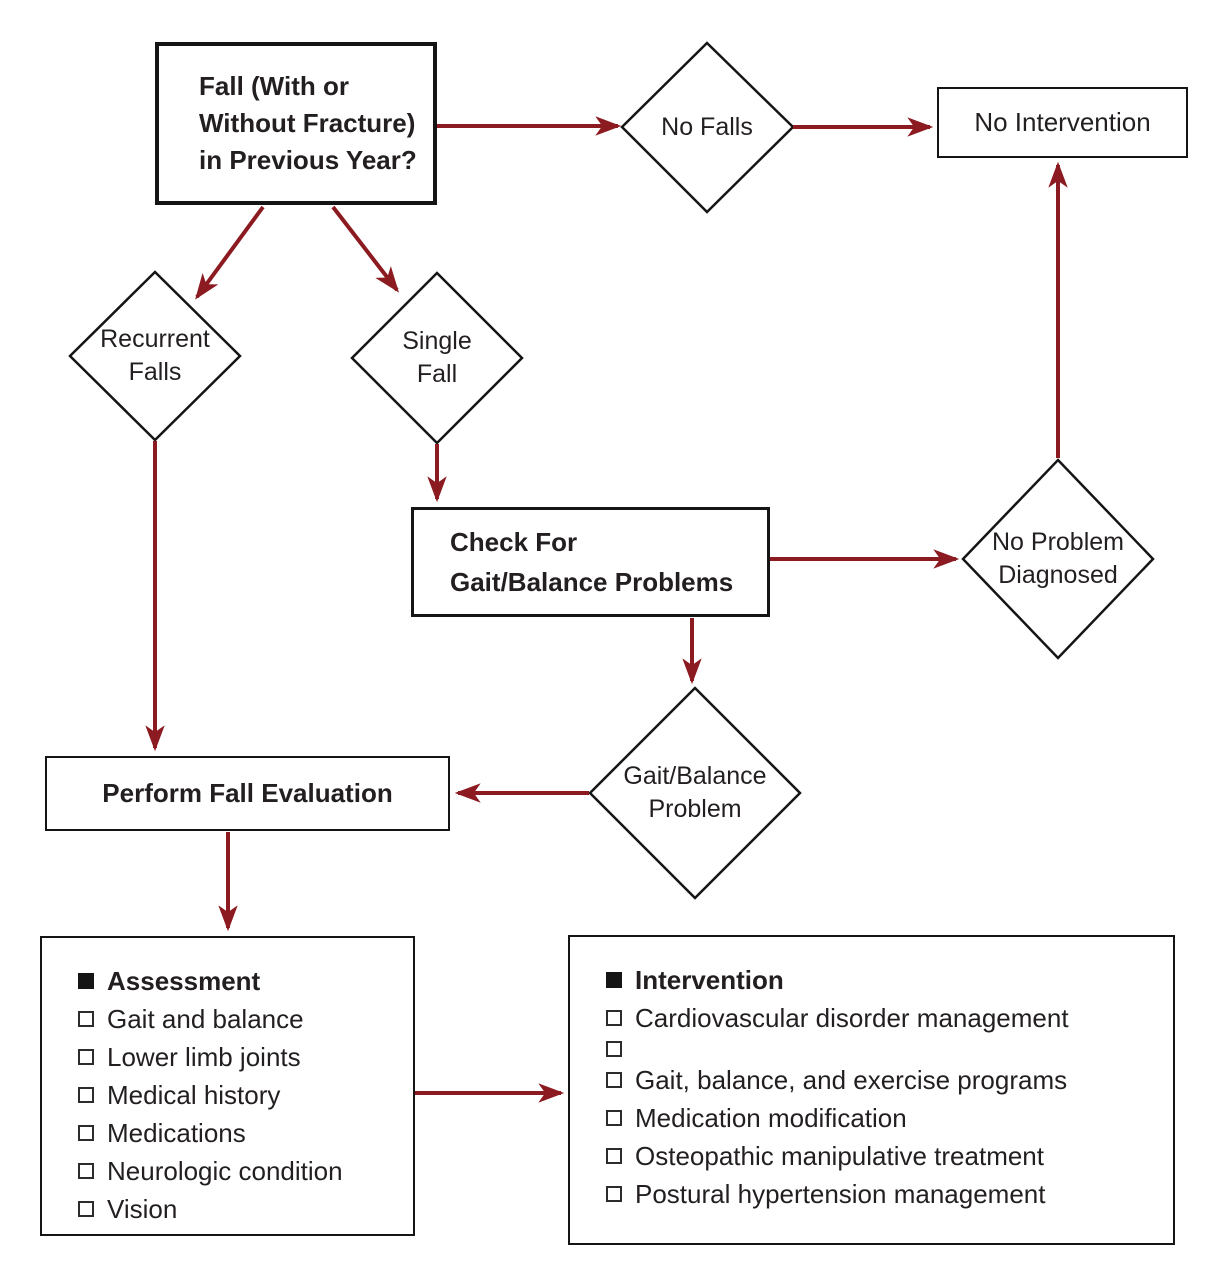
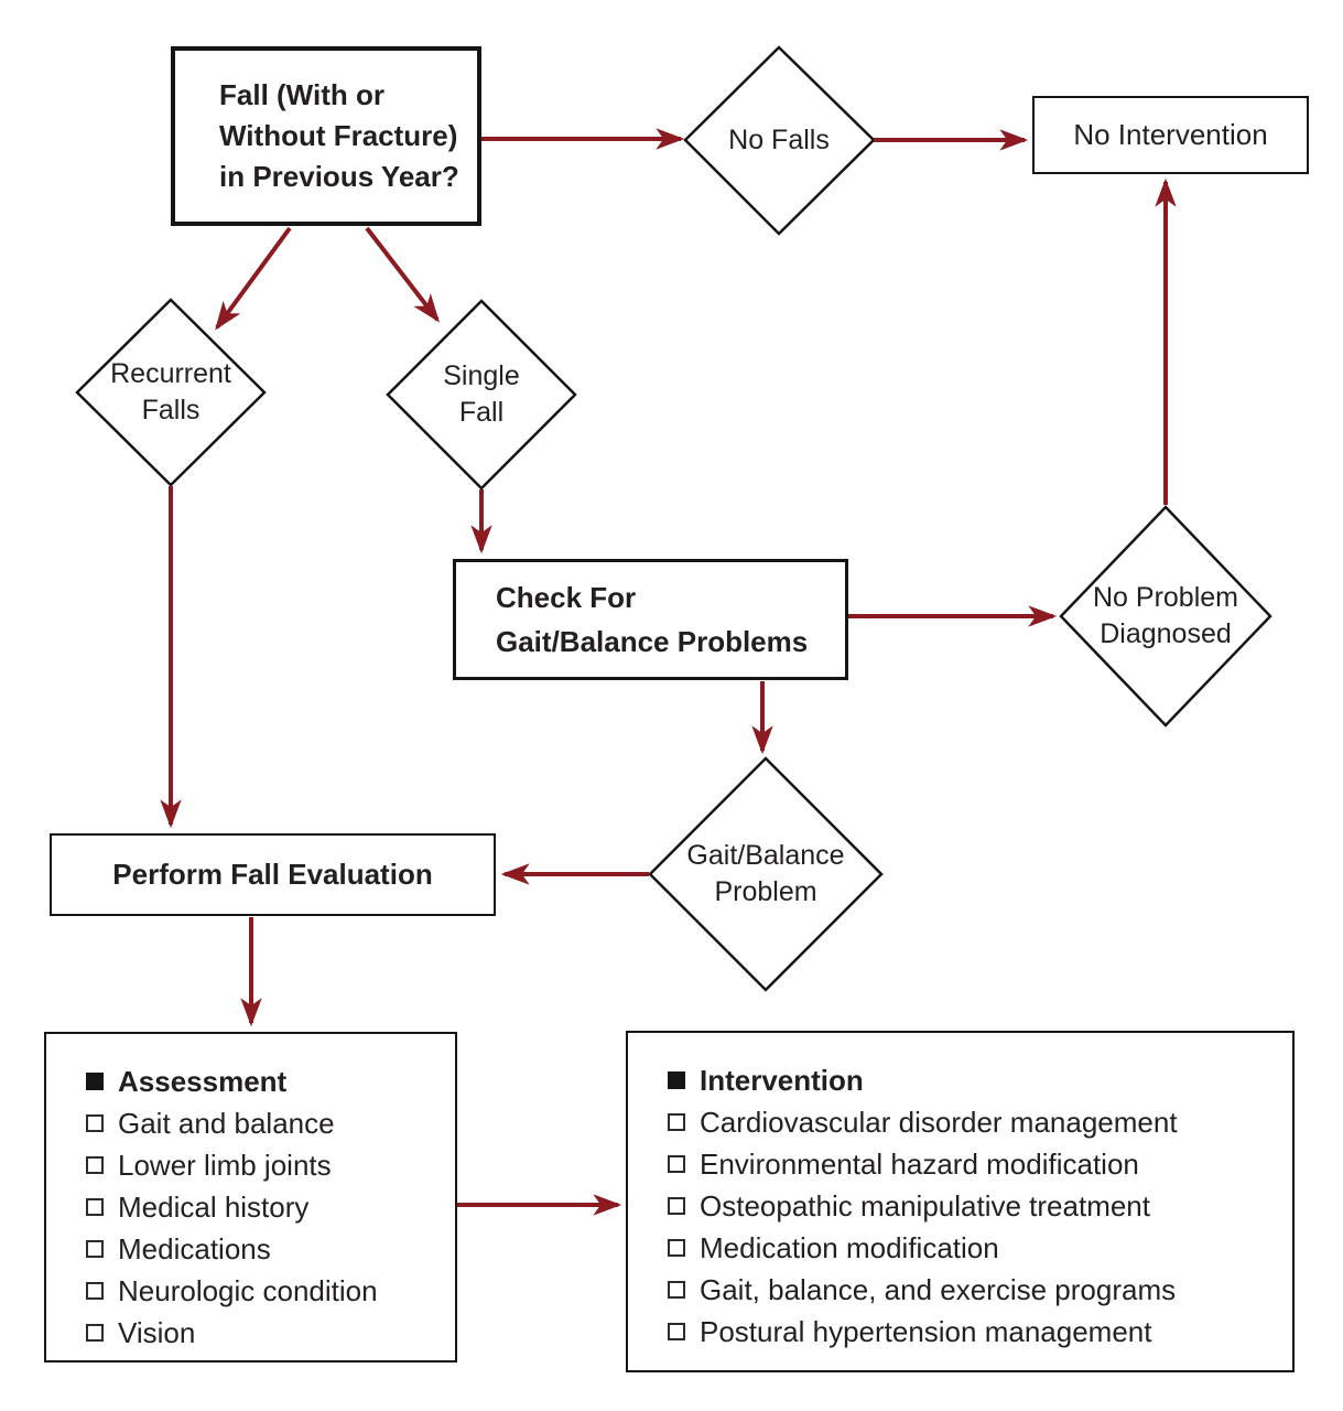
  Fall (With or
  Without Fracture)
  in Previous Year?
  No Intervention
  Check For
  Gait/Balance Problems
  Perform Fall Evaluation
  Assessment
  Gait and balance
  Lower limb joints
  Medical history
  Medications
  Neurologic condition
  Vision
  Intervention
  Cardiovascular disorder management
+ Environmental hazard modification
- Gait, balance, and exercise programs
+ Osteopathic manipulative treatment
  Medication modification
- Osteopathic manipulative treatment
+ Gait, balance, and exercise programs
  Postural hypertension management
  No Falls
  Recurrent
  Falls
  Single
  Fall
  No Problem
  Diagnosed
  Gait/Balance
  Problem
